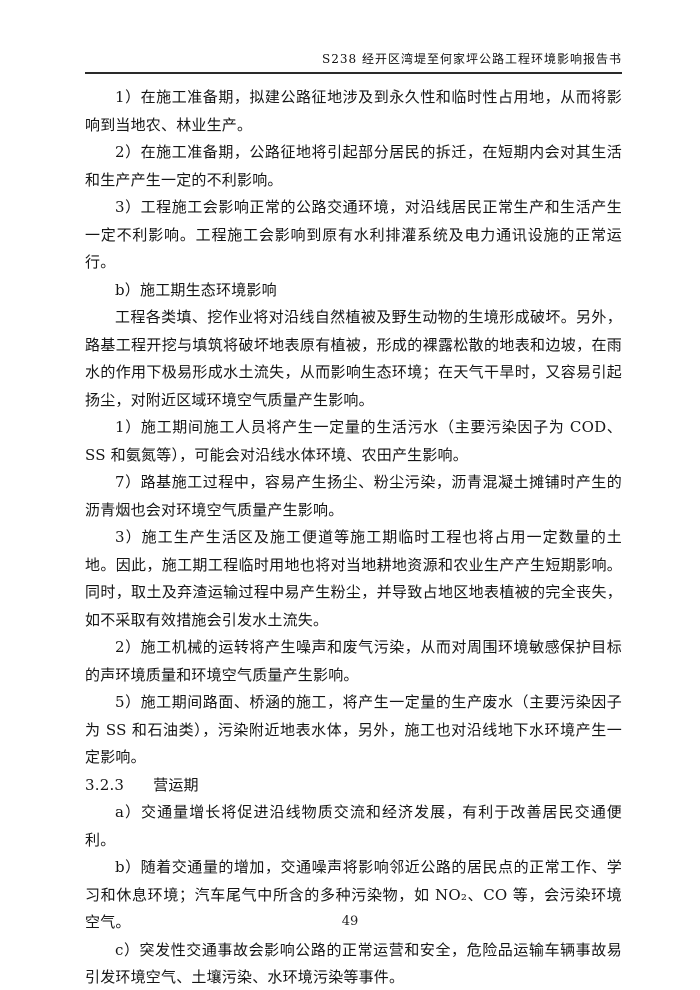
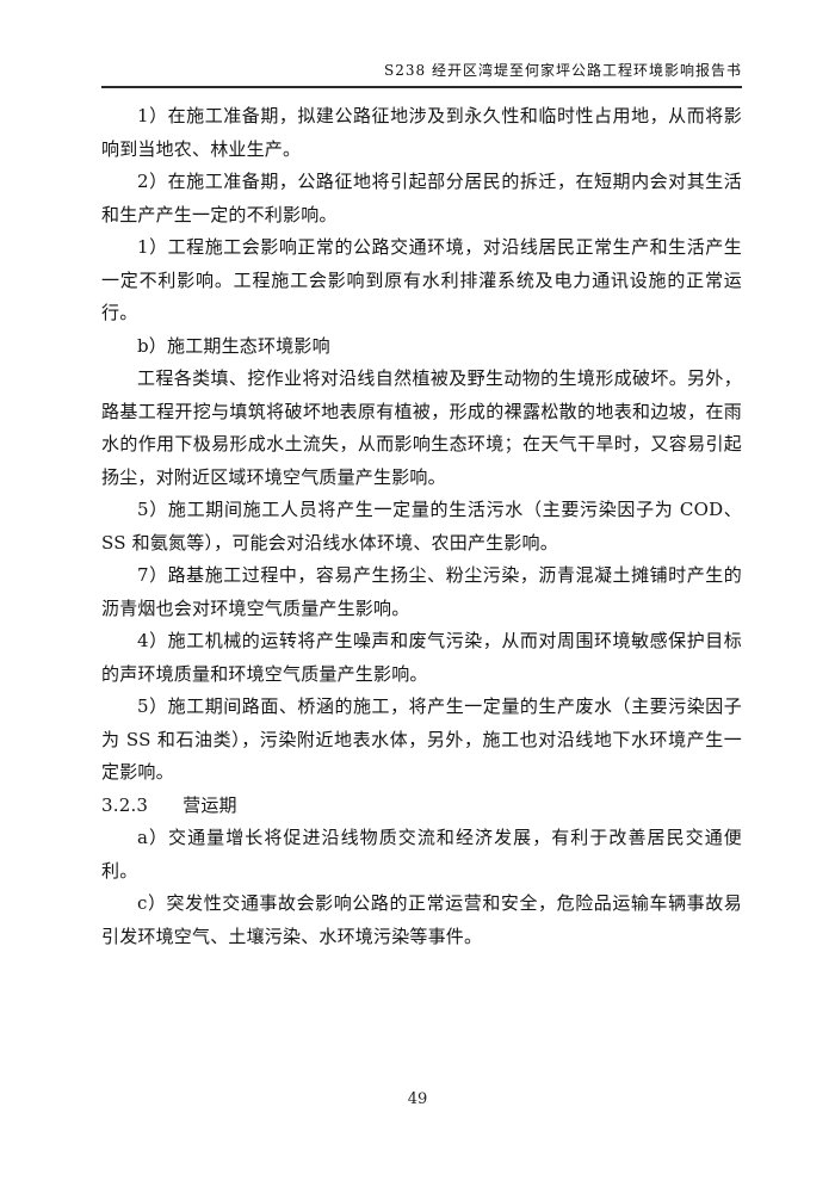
  S238 经开区湾堤至何家坪公路工程环境影响报告书
  1）在施工准备期，拟建公路征地涉及到永久性和临时性占用地，从而将影响到当地农、林业生产。
  2）在施工准备期，公路征地将引起部分居民的拆迁，在短期内会对其生活和生产产生一定的不利影响。
- 3）工程施工会影响正常的公路交通环境，对沿线居民正常生产和生活产生一定不利影响。工程施工会影响到原有水利排灌系统及电力通讯设施的正常运行。
+ 1）工程施工会影响正常的公路交通环境，对沿线居民正常生产和生活产生一定不利影响。工程施工会影响到原有水利排灌系统及电力通讯设施的正常运行。
  b）施工期生态环境影响
  工程各类填、挖作业将对沿线自然植被及野生动物的生境形成破坏。另外，路基工程开挖与填筑将破坏地表原有植被，形成的裸露松散的地表和边坡，在雨水的作用下极易形成水土流失，从而影响生态环境；在天气干旱时，又容易引起扬尘，对附近区域环境空气质量产生影响。
- 1）施工期间施工人员将产生一定量的生活污水（主要污染因子为 COD、SS 和氨氮等），可能会对沿线水体环境、农田产生影响。
+ 5）施工期间施工人员将产生一定量的生活污水（主要污染因子为 COD、SS 和氨氮等），可能会对沿线水体环境、农田产生影响。
  7）路基施工过程中，容易产生扬尘、粉尘污染，沥青混凝土摊铺时产生的沥青烟也会对环境空气质量产生影响。
- 3）施工生产生活区及施工便道等施工期临时工程也将占用一定数量的土地。因此，施工期工程临时用地也将对当地耕地资源和农业生产产生短期影响。同时，取土及弃渣运输过程中易产生粉尘，并导致占地区地表植被的完全丧失，如不采取有效措施会引发水土流失。
- 2）施工机械的运转将产生噪声和废气污染，从而对周围环境敏感保护目标的声环境质量和环境空气质量产生影响。
+ 4）施工机械的运转将产生噪声和废气污染，从而对周围环境敏感保护目标的声环境质量和环境空气质量产生影响。
  5）施工期间路面、桥涵的施工，将产生一定量的生产废水（主要污染因子为 SS 和石油类），污染附近地表水体，另外，施工也对沿线地下水环境产生一定影响。
  3.2.3 营运期
  a）交通量增长将促进沿线物质交流和经济发展，有利于改善居民交通便利。
- b）随着交通量的增加，交通噪声将影响邻近公路的居民点的正常工作、学习和休息环境；汽车尾气中所含的多种污染物，如 NO₂、CO 等，会污染环境空气。
  c）突发性交通事故会影响公路的正常运营和安全，危险品运输车辆事故易引发环境空气、土壤污染、水环境污染等事件。
  49
